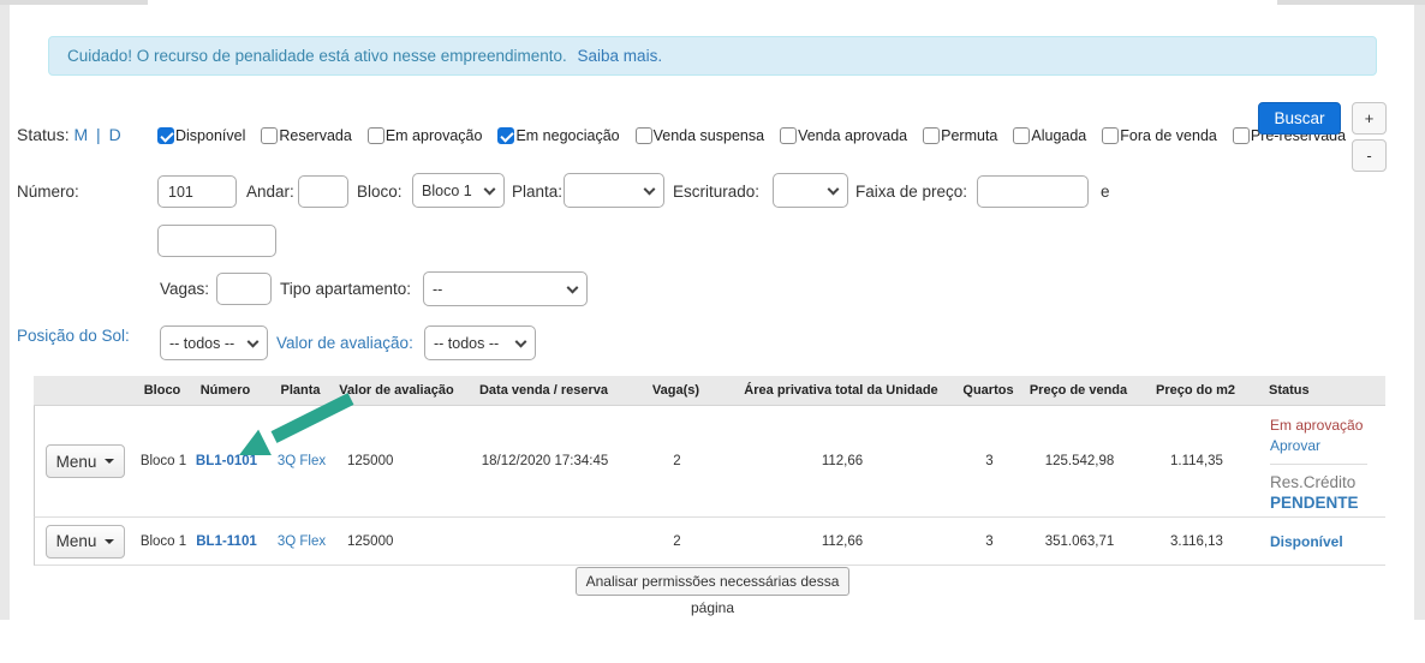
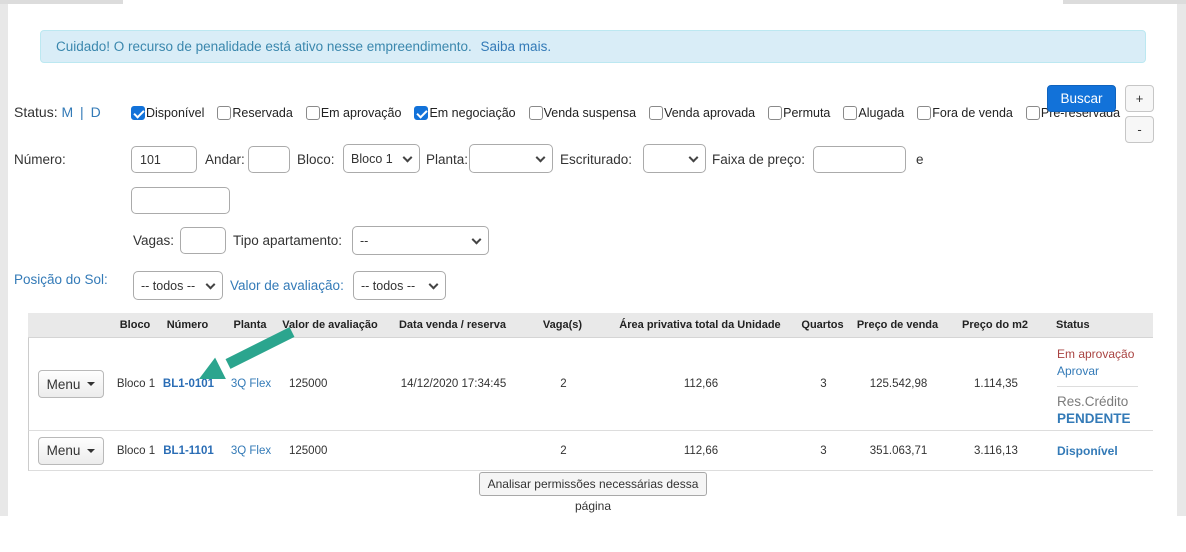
  Cuidado! O recurso de penalidade está ativo nesse empreendimento. Saiba mais.
  Status: M | D
  Disponível
  Reservada
  Em aprovação
  Em negociação
  Venda suspensa
  Venda aprovada
  Permuta
  Alugada
  Fora de venda
  Pré-reservada
  Buscar
  +
  -
  Número:
  101
  Andar:
  Bloco:
  Bloco 1
  Planta:
  Escriturado:
  Faixa de preço:
  e
  Vagas:
  Tipo apartamento:
  --
  Posição do Sol:
  -- todos --
  Valor de avaliação:
  -- todos --
  Bloco
  Número
  Planta
  Valor de avaliação
  Data venda / reserva
  Vaga(s)
  Área privativa total da Unidade
  Quartos
  Preço de venda
  Preço do m2
  Status
  Menu
  Bloco 1
  BL1-0101
  3Q Flex
  125000
- 18/12/2020 17:34:45
+ 14/12/2020 17:34:45
  2
  112,66
  3
  125.542,98
  1.114,35
  Em aprovação
  Aprovar
  Res.Crédito
  PENDENTE
  Menu
  Bloco 1
  BL1-1101
  3Q Flex
  125000
  2
  112,66
  3
  351.063,71
  3.116,13
  Disponível
  Analisar permissões necessárias dessa página
